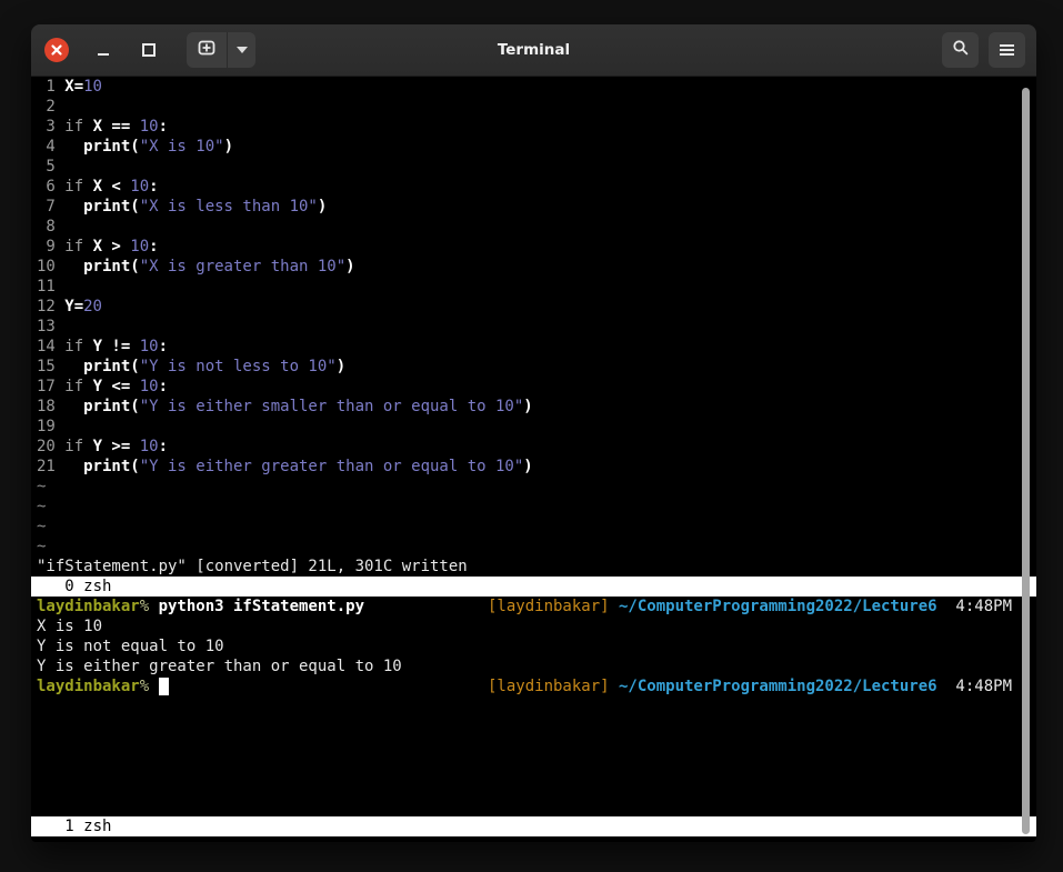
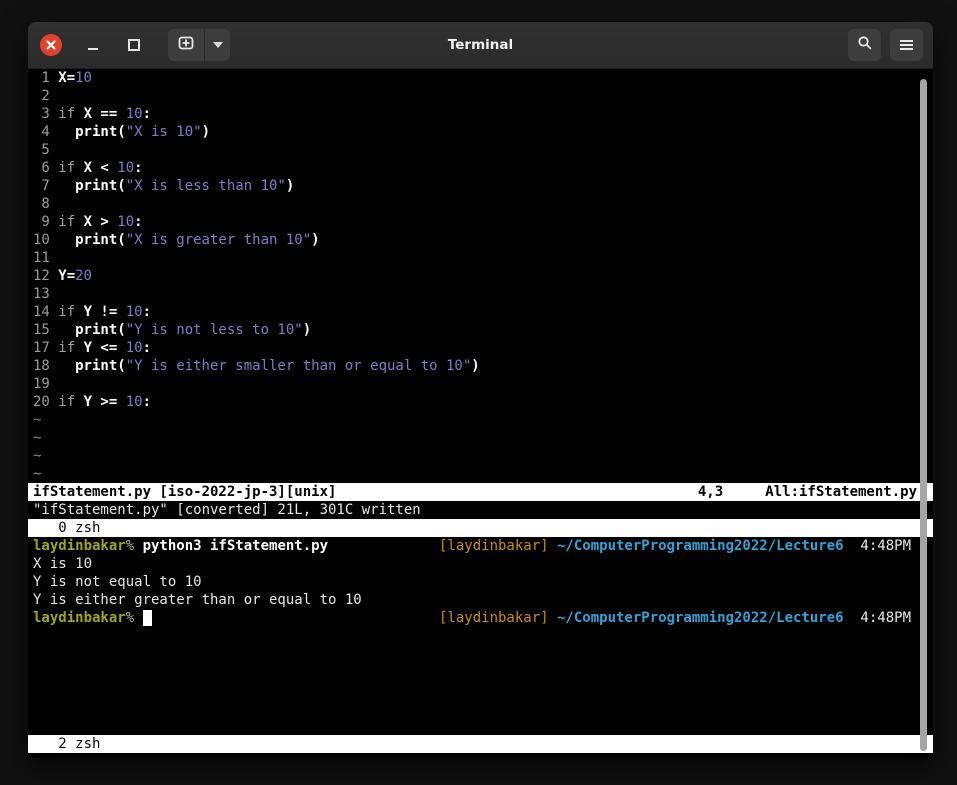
  Terminal
  1 X=10
  2
  3 if X == 10:
  4 print("X is 10")
  5
  6 if X < 10:
  7 print("X is less than 10")
  8
  9 if X > 10:
  10 print("X is greater than 10")
  11
  12 Y=20
  13
  14 if Y != 10:
  15 print("Y is not less to 10")
  17 if Y <= 10:
  18 print("Y is either smaller than or equal to 10")
  19
  20 if Y >= 10:
- 21 print("Y is either greater than or equal to 10")
  ~
  ~
  ~
  ~
+ ifStatement.py [iso-2022-jp-3][unix]
+ 4,3
+ All:ifStatement.py
  "ifStatement.py" [converted] 21L, 301C written
  0 zsh
  laydinbakar
  %
  python3 ifStatement.py
  [laydinbakar]
  ~/ComputerProgramming2022/Lecture6
  4:48PM
  X is 10
  Y is not equal to 10
  Y is either greater than or equal to 10
  laydinbakar
  %
  [laydinbakar]
  ~/ComputerProgramming2022/Lecture6
  4:48PM
- 1 zsh
+ 2 zsh
